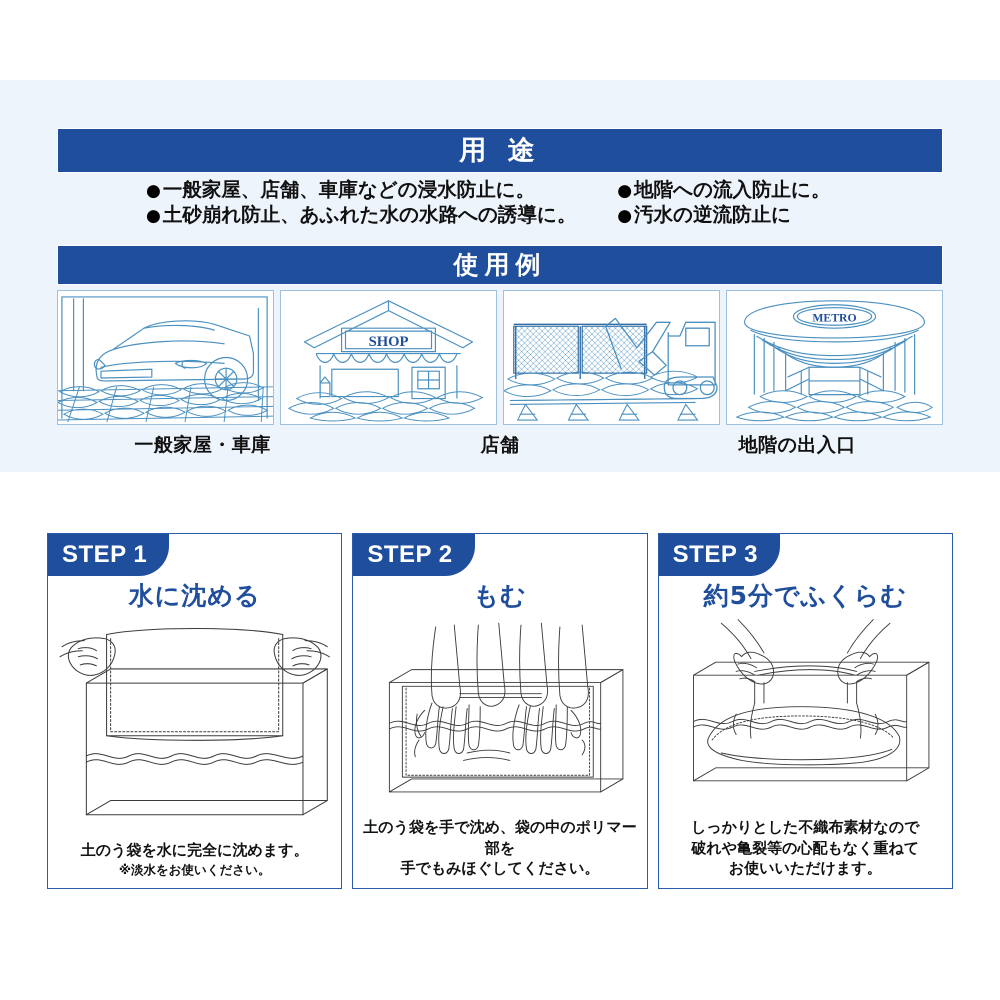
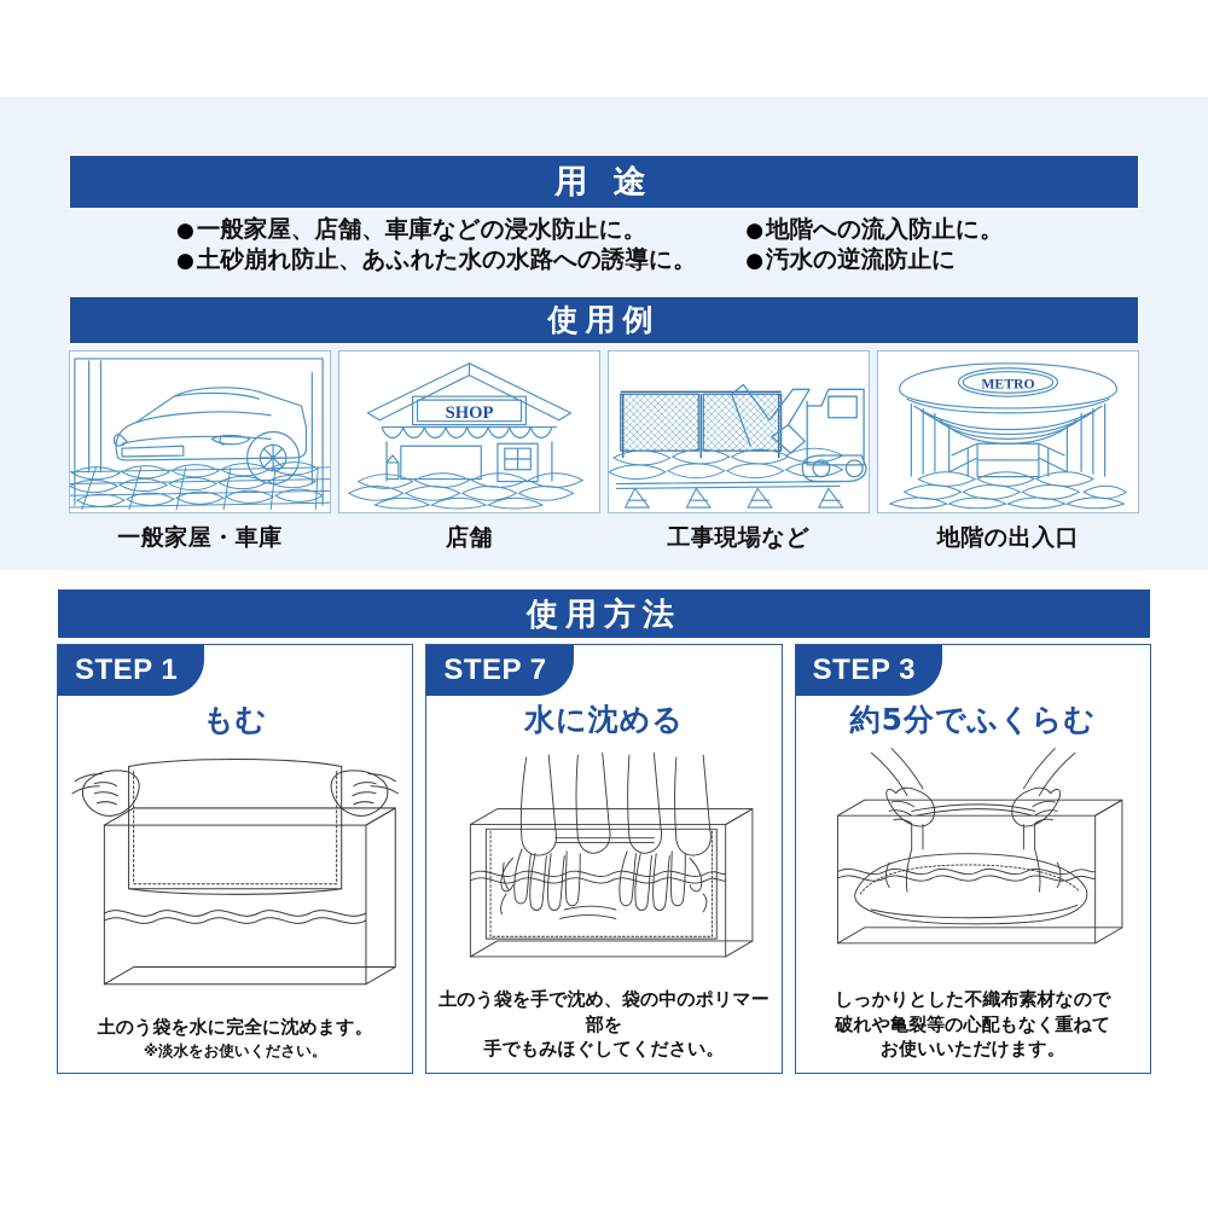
  用 途
  ●
  一般家屋、店舗、車庫などの浸水防止に。
  ●
  土砂崩れ防止、あふれた水の水路への誘導に。
  ●
  地階への流入防止に。
  ●
  汚水の逆流防止に
  使用例
  SHOP
  METRO
  一般家屋・車庫
  店舗
+ 工事現場など
  地階の出入口
+ 使用方法
  STEP 1
- 水に沈める
+ もむ
  土のう袋を水に完全に沈めます。
  ※淡水をお使いください。
- STEP 2
+ STEP 7
- もむ
+ 水に沈める
  土のう袋を手で沈め、袋の中のポリマー部を
  手でもみほぐしてください。
  STEP 3
  約5分でふくらむ
  しっかりとした不織布素材なので
  破れや亀裂等の心配もなく重ねて
  お使いいただけます。
